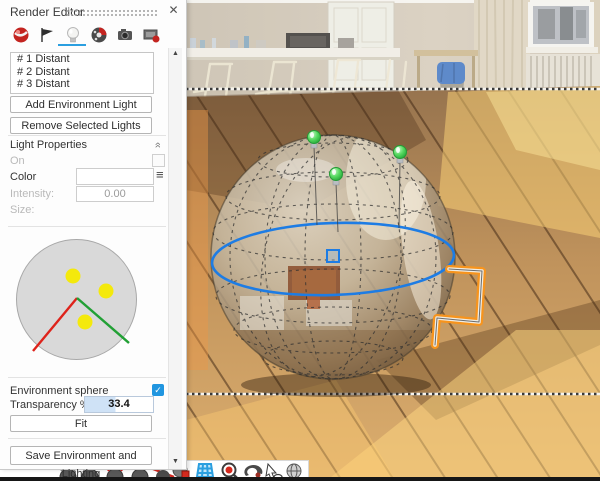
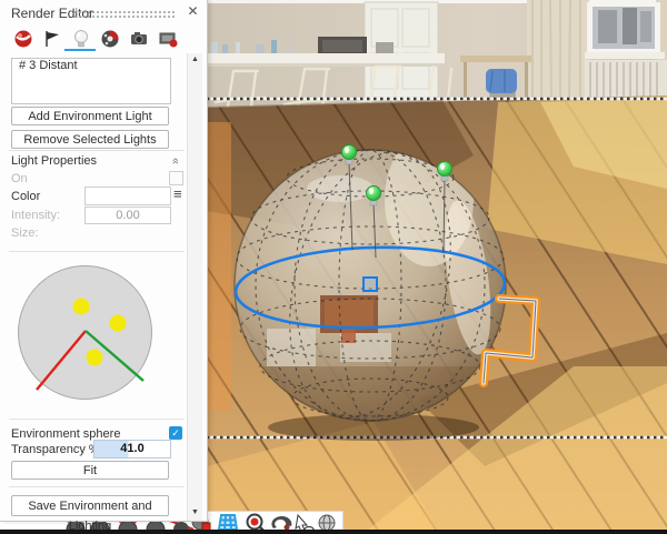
  ✕
- # 1 Distant
- # 2 Distant
  # 3 Distant
  Add Environment Light
  Remove Selected Lights
  Light Properties
  On
  Color
  ≡
  Intensity:
  0.00
  Size:
  Environment sphere
  ✓
  Transparency
- 33.4
+ 41.0
  Fit
  Save Environment and Lighting
